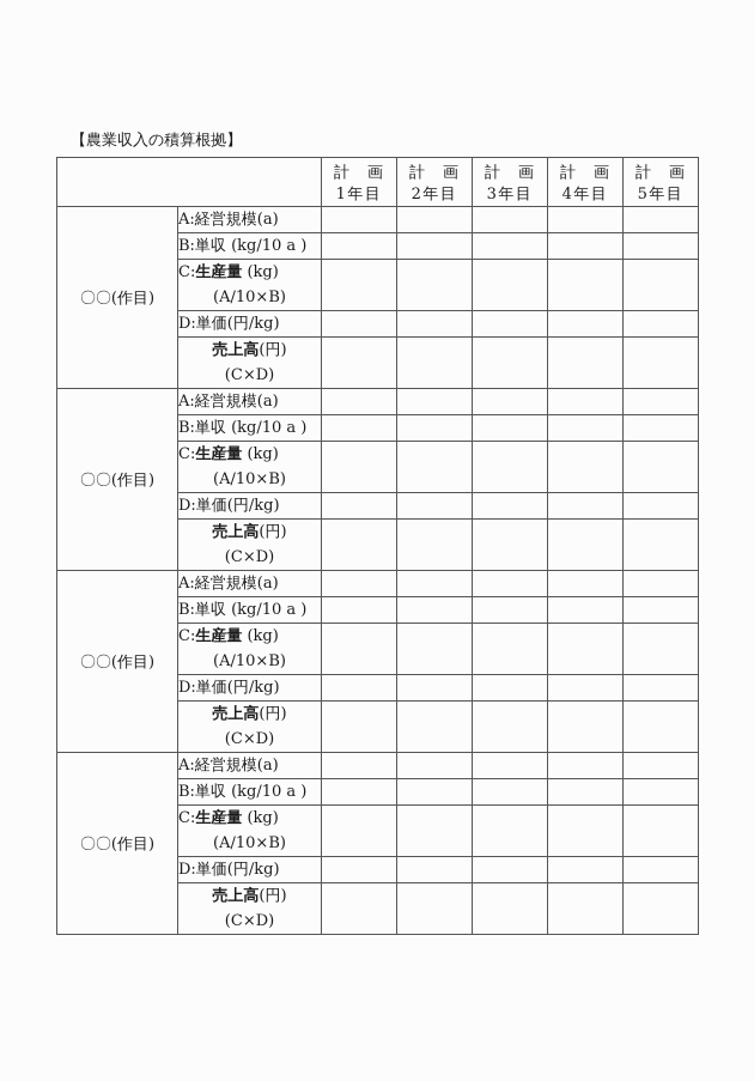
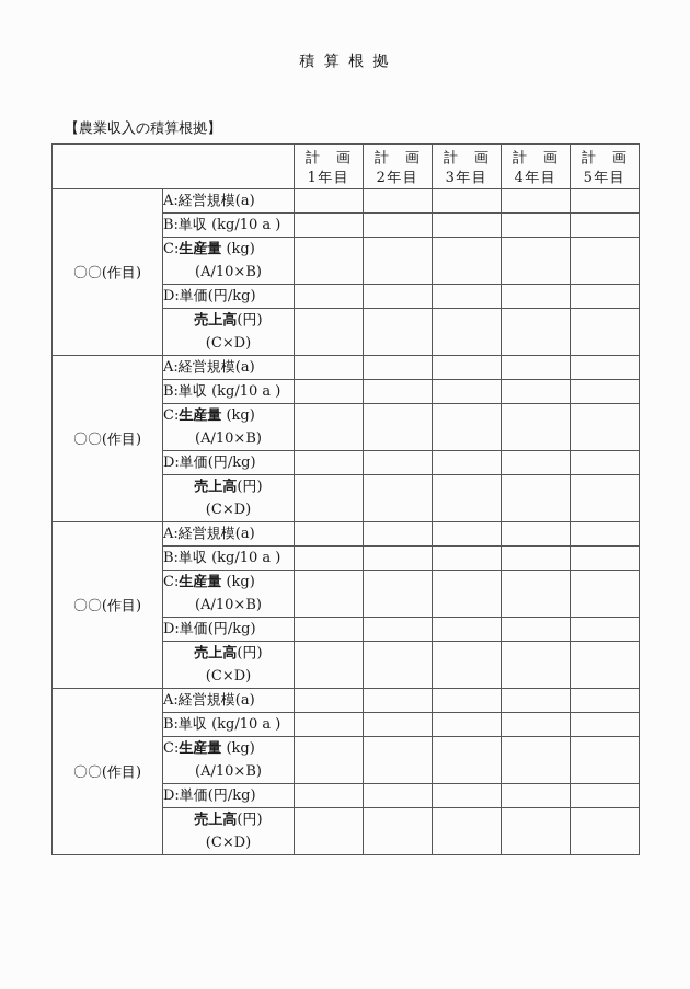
+ 積 算 根 拠
  【農業収入の積算根拠】
  	計 画 1年目	計 画 2年目	計 画 3年目	計 画 4年目	計 画 5年目
  〇〇(作目)	A:経営規模(a)
  B:単収 (kg/10 a )
  C:生産量 (kg) (A/10×B)
  D:単価(円/kg)
  売上高(円) (C×D)
  〇〇(作目)	A:経営規模(a)
  B:単収 (kg/10 a )
  C:生産量 (kg) (A/10×B)
  D:単価(円/kg)
  売上高(円) (C×D)
  〇〇(作目)	A:経営規模(a)
  B:単収 (kg/10 a )
  C:生産量 (kg) (A/10×B)
  D:単価(円/kg)
  売上高(円) (C×D)
  〇〇(作目)	A:経営規模(a)
  B:単収 (kg/10 a )
  C:生産量 (kg) (A/10×B)
  D:単価(円/kg)
  売上高(円) (C×D)
